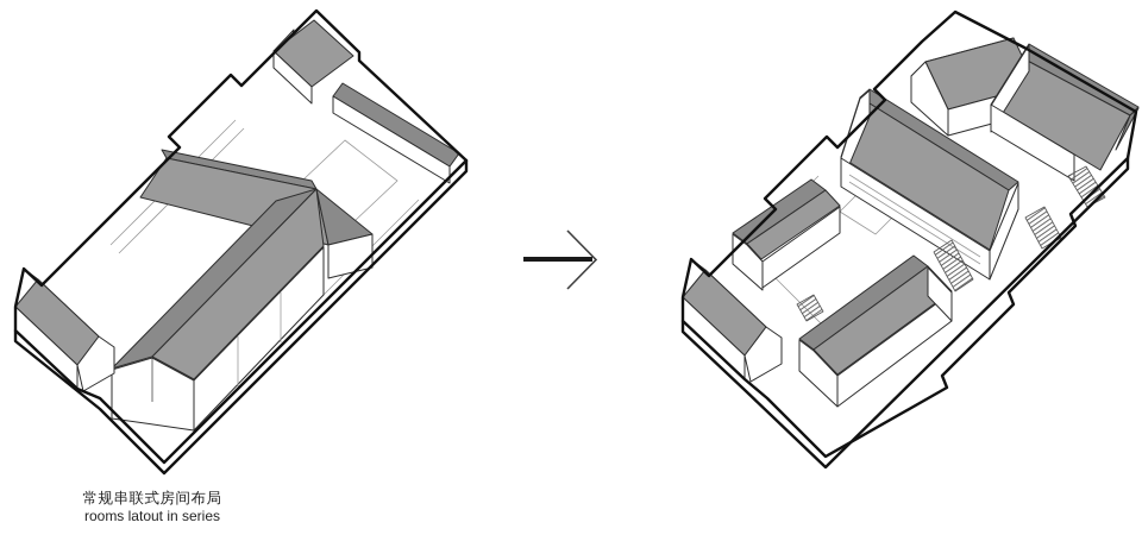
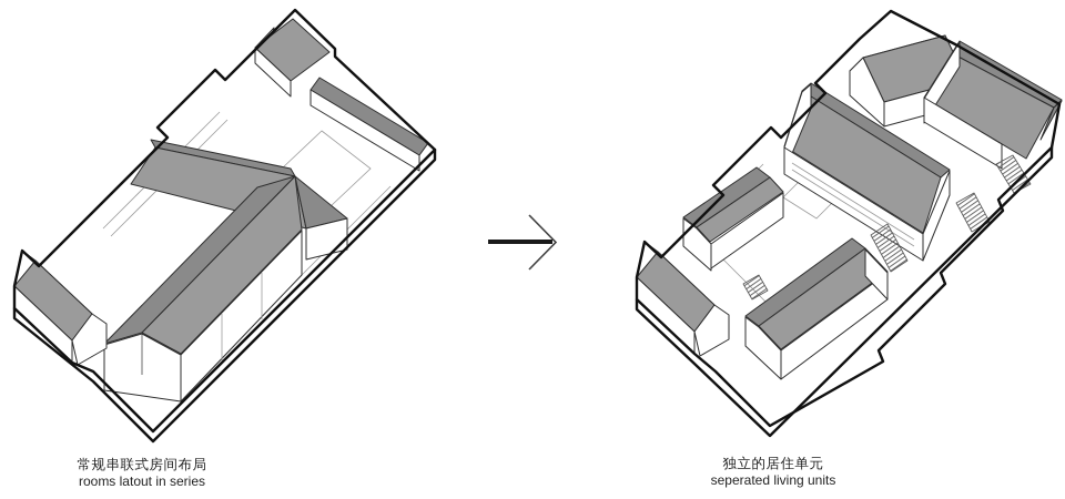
  常规串联式房间布局
  rooms latout in series
+ 独立的居住单元
+ seperated living units
